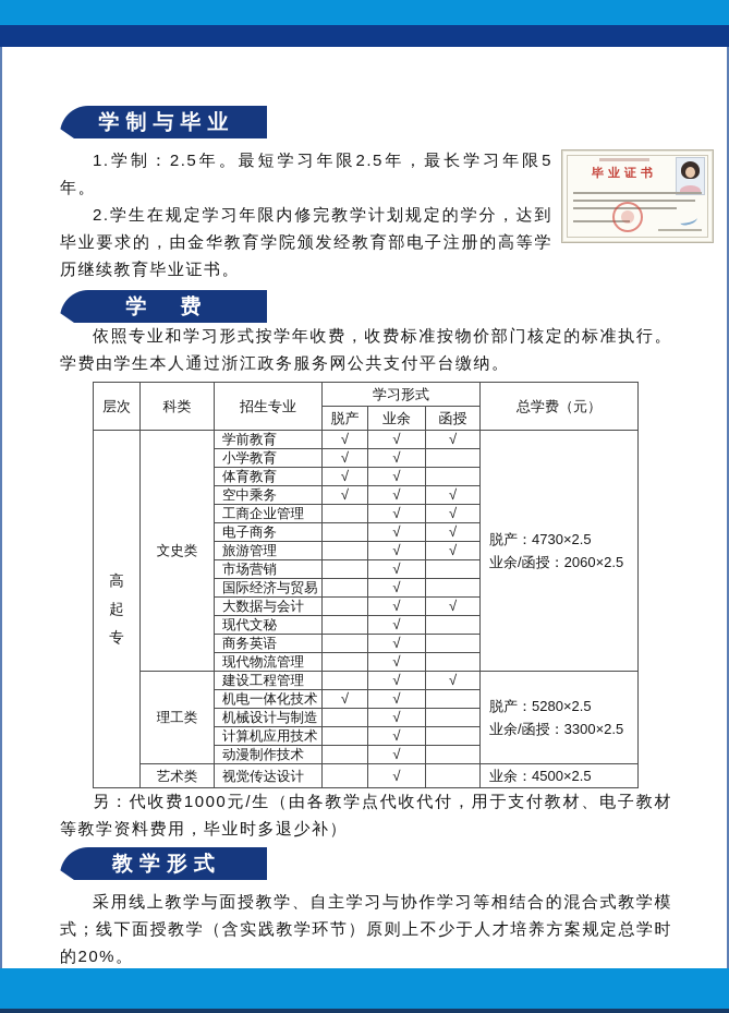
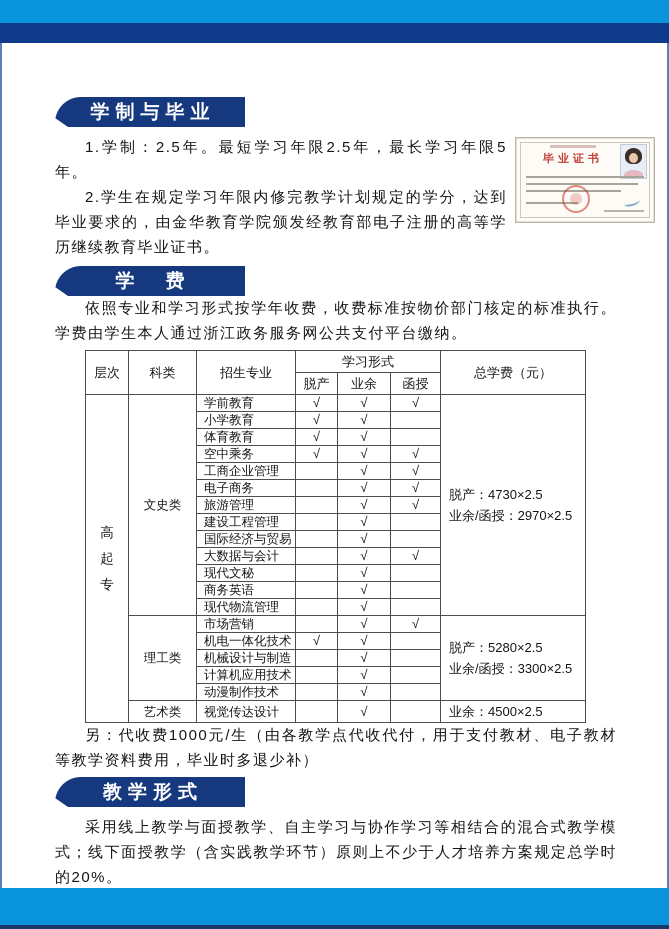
  学制与毕业
  毕业证书
  1.学制：2.5年。最短学习年限2.5年，最长学习年限5年。
  2.学生在规定学习年限内修完教学计划规定的学分，达到毕业要求的，由金华教育学院颁发经教育部电子注册的高等学历继续教育毕业证书。
  学 费
  依照专业和学习形式按学年收费，收费标准按物价部门核定的标准执行。学费由学生本人通过浙江政务服务网公共支付平台缴纳。
  层次	科类	招生专业	学习形式	总学费（元）
  脱产	业余	函授
- 高起专	文史类	学前教育	√	√	√	脱产：4730×2.5业余/函授：2060×2.5
+ 高起专	文史类	学前教育	√	√	√	脱产：4730×2.5业余/函授：2970×2.5
  小学教育	√	√
  体育教育	√	√
  空中乘务	√	√	√
  工商企业管理		√	√
  电子商务		√	√
  旅游管理		√	√
- 市场营销		√
+ 建设工程管理		√
  国际经济与贸易		√
  大数据与会计		√	√
  现代文秘		√
  商务英语		√
  现代物流管理		√
- 理工类	建设工程管理		√	√	脱产：5280×2.5业余/函授：3300×2.5
+ 理工类	市场营销		√	√	脱产：5280×2.5业余/函授：3300×2.5
  机电一体化技术	√	√
  机械设计与制造		√
  计算机应用技术		√
  动漫制作技术		√
  艺术类	视觉传达设计		√		业余：4500×2.5
  另：代收费1000元/生（由各教学点代收代付，用于支付教材、电子教材等教学资料费用，毕业时多退少补）
  教学形式
  采用线上教学与面授教学、自主学习与协作学习等相结合的混合式教学模式；线下面授教学（含实践教学环节）原则上不少于人才培养方案规定总学时的20%。
